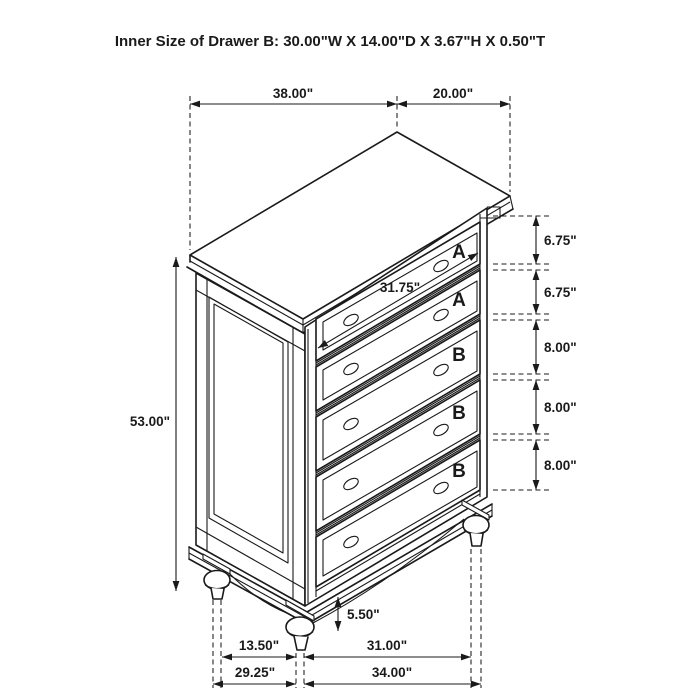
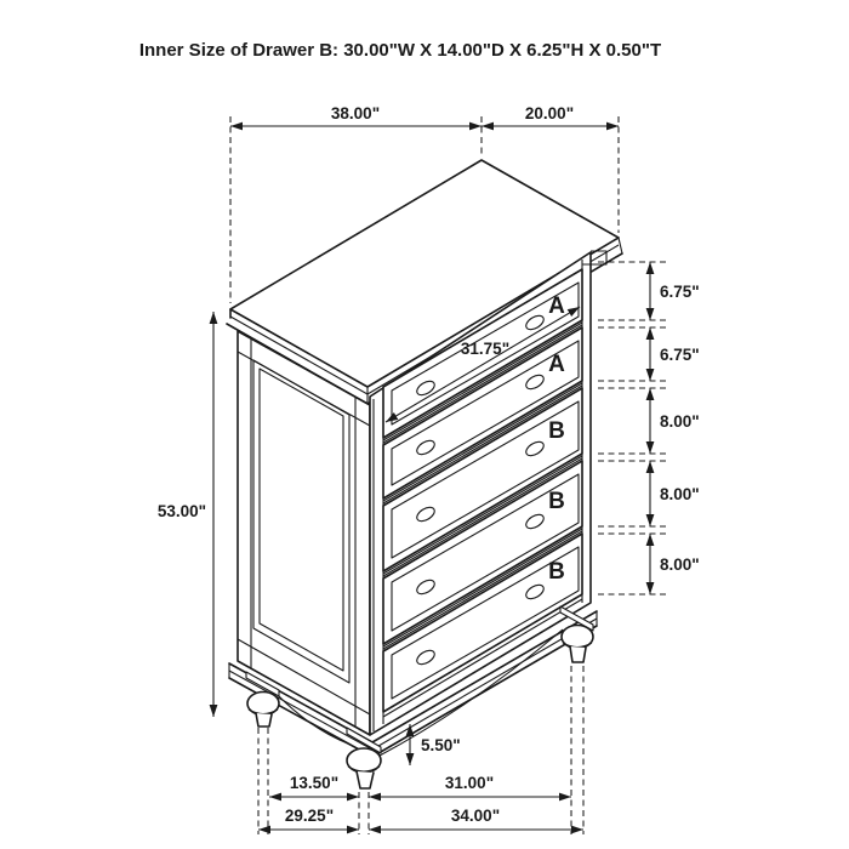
- Inner Size of Drawer B: 30.00"W X 14.00"D X 3.67"H X 0.50"T
+ Inner Size of Drawer B: 30.00"W X 14.00"D X 6.25"H X 0.50"T
  A
  A
  B
  B
  B
  38.00"
  20.00"
  53.00"
  31.75"
  6.75"
  6.75"
  8.00"
  8.00"
  8.00"
  5.50"
  13.50"
  31.00"
  29.25"
  34.00"
